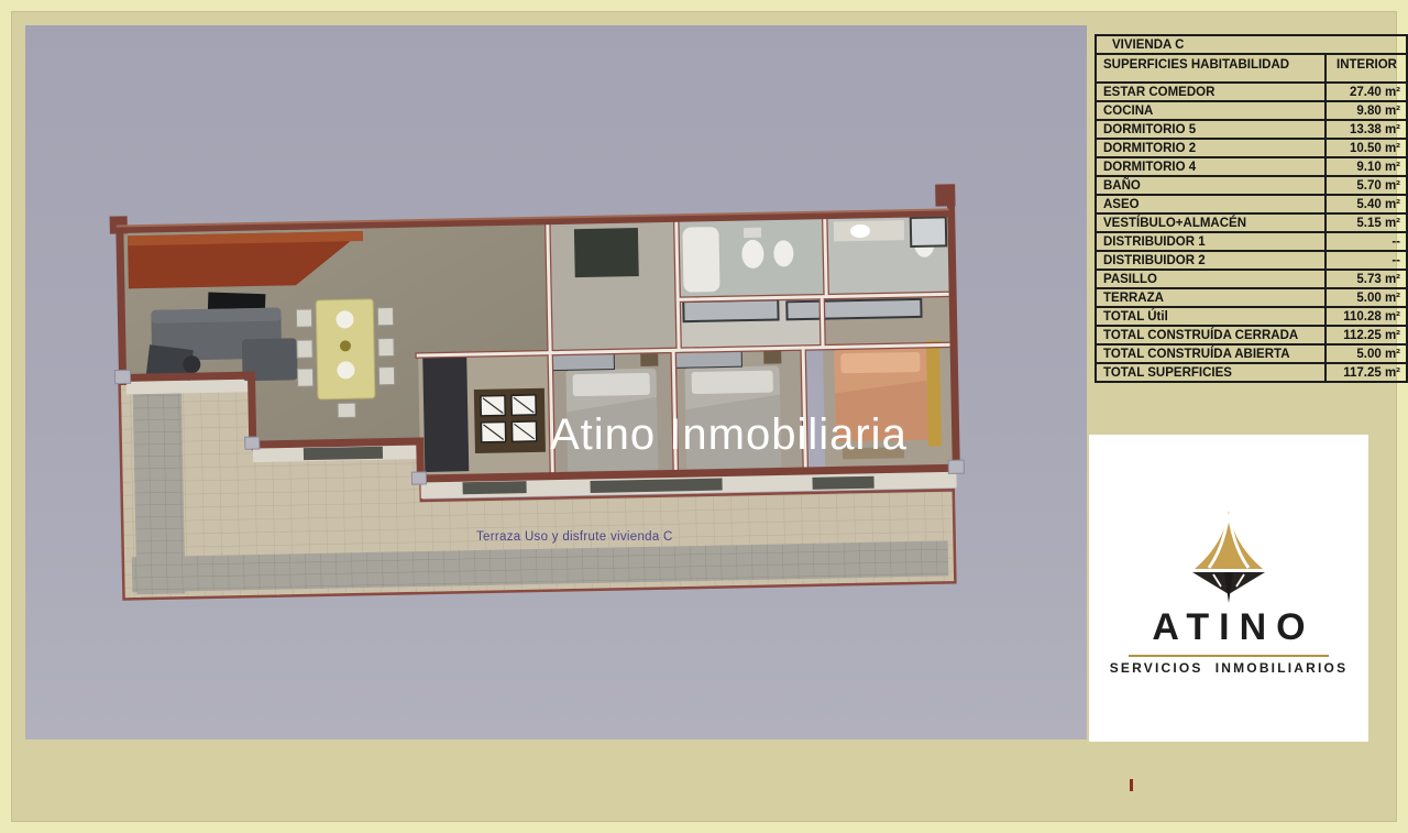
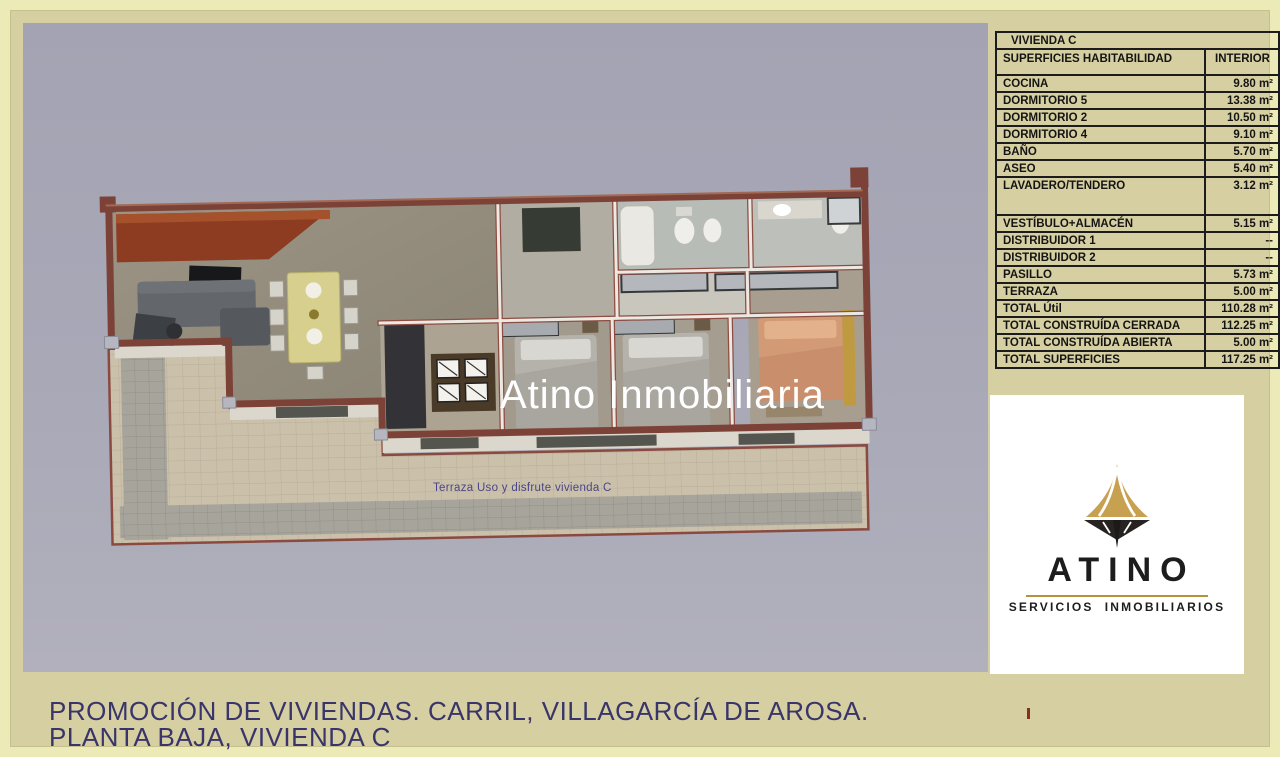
  Terraza Uso y disfrute vivienda C
  Atino Inmobiliaria
  VIVIENDA C
  SUPERFICIES HABITABILIDAD	INTERIOR
- ESTAR COMEDOR	27.40 m²
  COCINA	9.80 m²
  DORMITORIO 5	13.38 m²
  DORMITORIO 2	10.50 m²
  DORMITORIO 4	9.10 m²
  BAÑO	5.70 m²
  ASEO	5.40 m²
+ LAVADERO/TENDERO	3.12 m²
  VESTÍBULO+ALMACÉN	5.15 m²
  DISTRIBUIDOR 1	--
  DISTRIBUIDOR 2	--
  PASILLO	5.73 m²
  TERRAZA	5.00 m²
  TOTAL Útil	110.28 m²
  TOTAL CONSTRUÍDA CERRADA	112.25 m²
  TOTAL CONSTRUÍDA ABIERTA	5.00 m²
  TOTAL SUPERFICIES	117.25 m²
  ATINO
  SERVICIOS INMOBILIARIOS
+ PROMOCIÓN DE VIVIENDAS. CARRIL, VILLAGARCÍA DE AROSA.
+ PLANTA BAJA, VIVIENDA C
